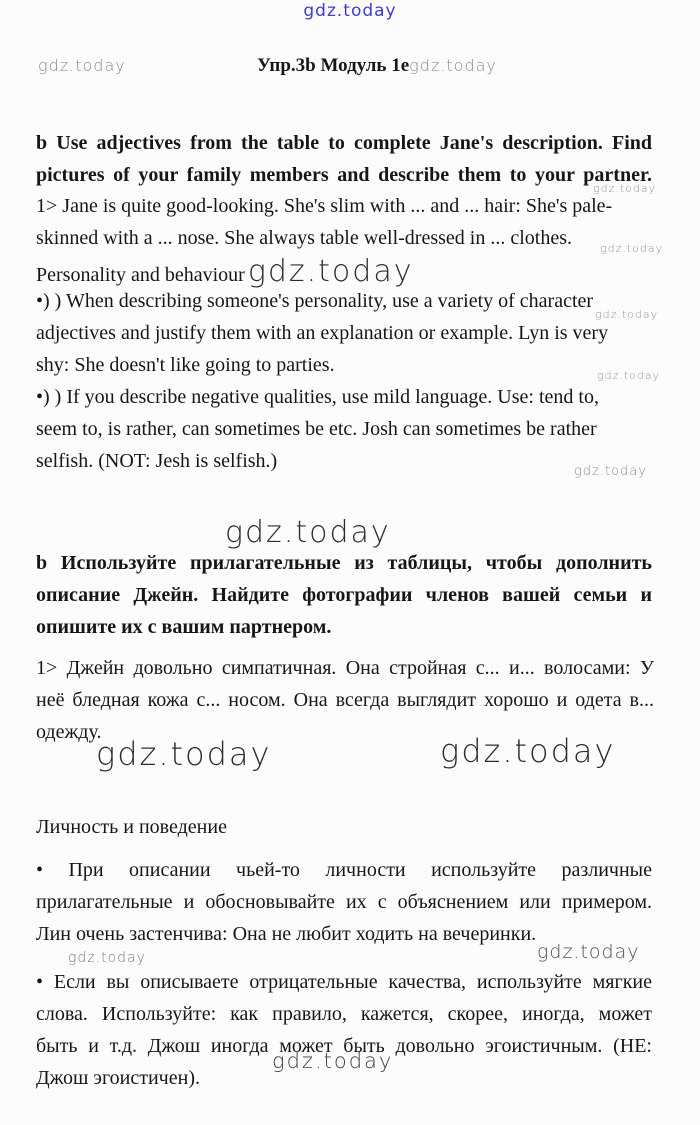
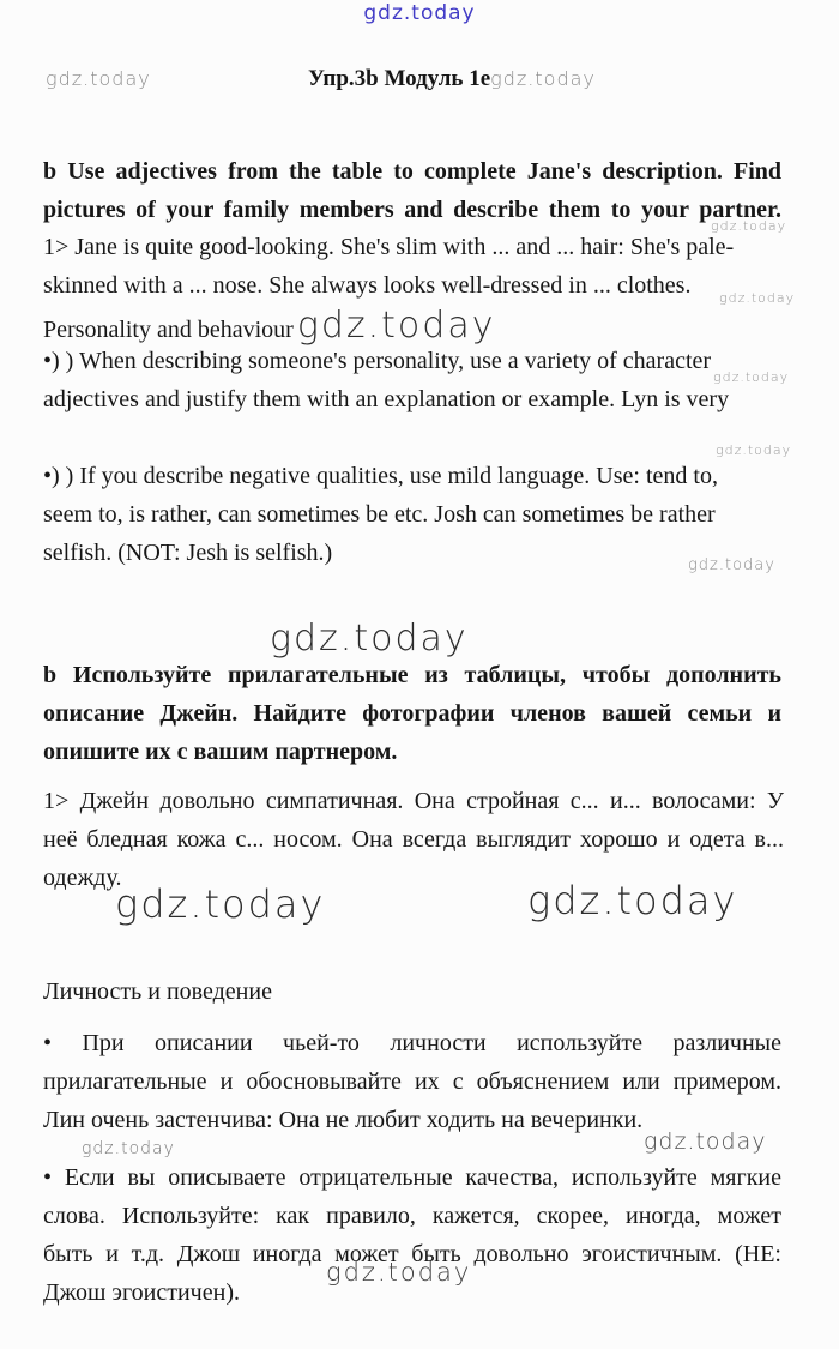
  gdz.today
  gdz.today
  Упр.3b Модуль 1e
  gdz.today
  b Use adjectives from the table to complete Jane's description. Find
  pictures of your family members and describe them to your partner.
  gdz.today
  1> Jane is quite good-looking. She's slim with ... and ... hair: She's pale-
- skinned with a ... nose. She always table well-dressed in ... clothes.
+ skinned with a ... nose. She always looks well-dressed in ... clothes.
  gdz.today
  Personality and behaviour
  gdz.today
  •) ) When describing someone's personality, use a variety of character
  adjectives and justify them with an explanation or example. Lyn is very
- shy: She doesn't like going to parties.
  gdz.today
  gdz.today
  •) ) If you describe negative qualities, use mild language. Use: tend to,
  seem to, is rather, can sometimes be etc. Josh can sometimes be rather
  selfish. (NOT: Jesh is selfish.)
  gdz.today
  gdz.today
  b Используйте прилагательные из таблицы, чтобы дополнить
  описание Джейн. Найдите фотографии членов вашей семьи и
  опишите их с вашим партнером.
  1> Джейн довольно симпатичная. Она стройная с... и... волосами: У
  неё бледная кожа с... носом. Она всегда выглядит хорошо и одета в...
  одежду.
  gdz.today
  gdz.today
  Личность и поведение
  • При описании чьей-то личности используйте различные
  прилагательные и обосновывайте их с объяснением или примером.
  Лин очень застенчива: Она не любит ходить на вечеринки.
  gdz.today
  gdz.today
  • Если вы описываете отрицательные качества, используйте мягкие
  слова. Используйте: как правило, кажется, скорее, иногда, может
  быть и т.д. Джош иногда может быть довольно эгоистичным. (НЕ:
  Джош эгоистичен).
  gdz.today
